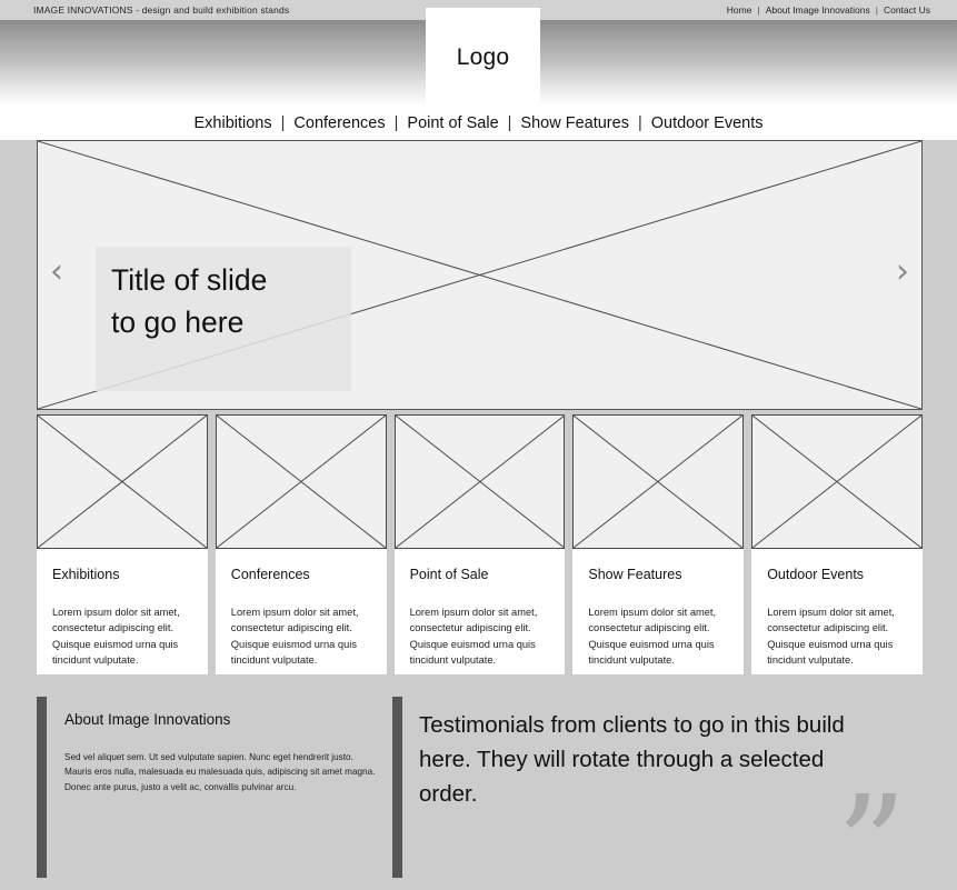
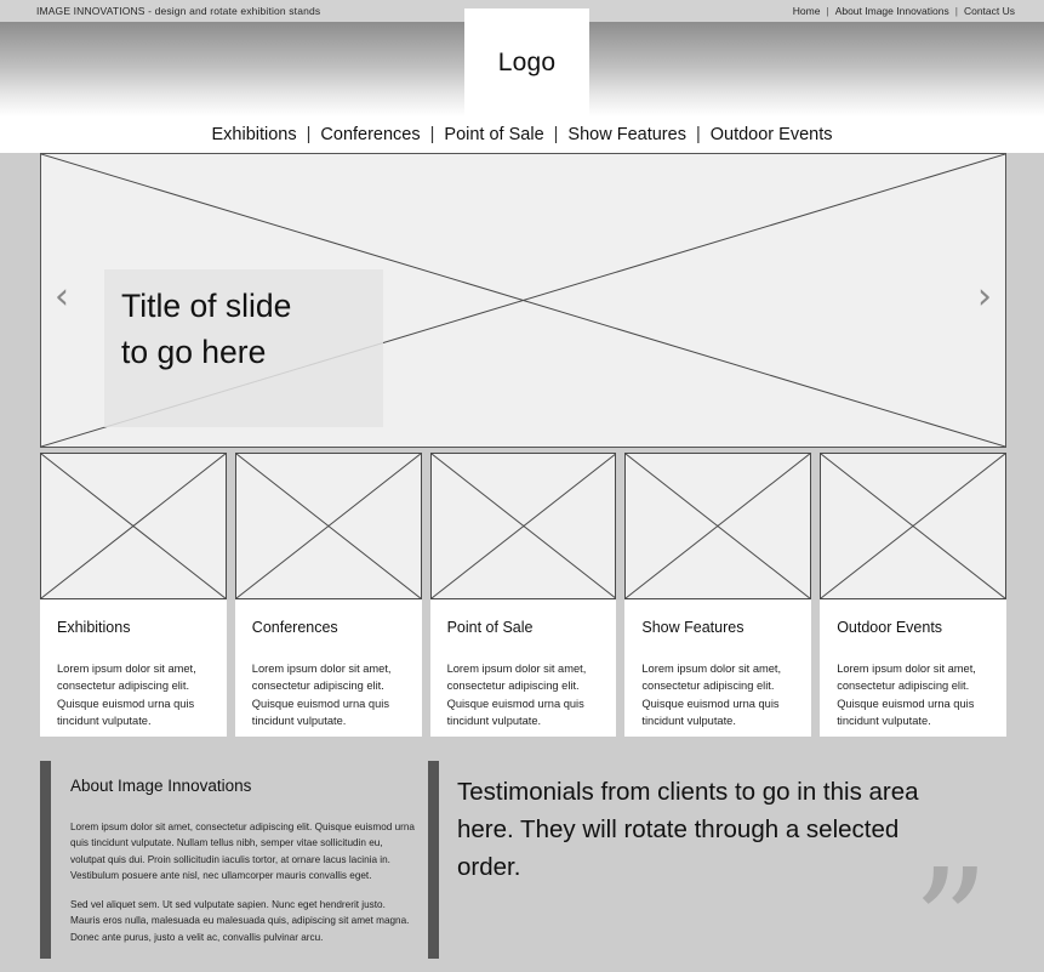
- IMAGE INNOVATIONS - design and build exhibition stands
+ IMAGE INNOVATIONS - design and rotate exhibition stands
  Home
  |
  About Image Innovations
  |
  Contact Us
  Logo
  Exhibitions
  |
  Conferences
  |
  Point of Sale
  |
  Show Features
  |
  Outdoor Events
  ‹
  ›
  Title of slide
  to go here
  Exhibitions
  Lorem ipsum dolor sit amet, consectetur adipiscing elit. Quisque euismod urna quis tincidunt vulputate.
  Conferences
  Lorem ipsum dolor sit amet, consectetur adipiscing elit. Quisque euismod urna quis tincidunt vulputate.
  Point of Sale
  Lorem ipsum dolor sit amet, consectetur adipiscing elit. Quisque euismod urna quis tincidunt vulputate.
  Show Features
  Lorem ipsum dolor sit amet, consectetur adipiscing elit. Quisque euismod urna quis tincidunt vulputate.
  Outdoor Events
  Lorem ipsum dolor sit amet, consectetur adipiscing elit. Quisque euismod urna quis tincidunt vulputate.
  About Image Innovations
+ Lorem ipsum dolor sit amet, consectetur adipiscing elit. Quisque euismod urna quis tincidunt vulputate. Nullam tellus nibh, semper vitae sollicitudin eu, volutpat quis dui. Proin sollicitudin iaculis tortor, at ornare lacus lacinia in. Vestibulum posuere ante nisl, nec ullamcorper mauris convallis eget.
  Sed vel aliquet sem. Ut sed vulputate sapien. Nunc eget hendrerit justo. Mauris eros nulla, malesuada eu malesuada quis, adipiscing sit amet magna. Donec ante purus, justo a velit ac, convallis pulvinar arcu.
- Testimonials from clients to go in this build here. They will rotate through a selected order.
+ Testimonials from clients to go in this area here. They will rotate through a selected order.
  ”
